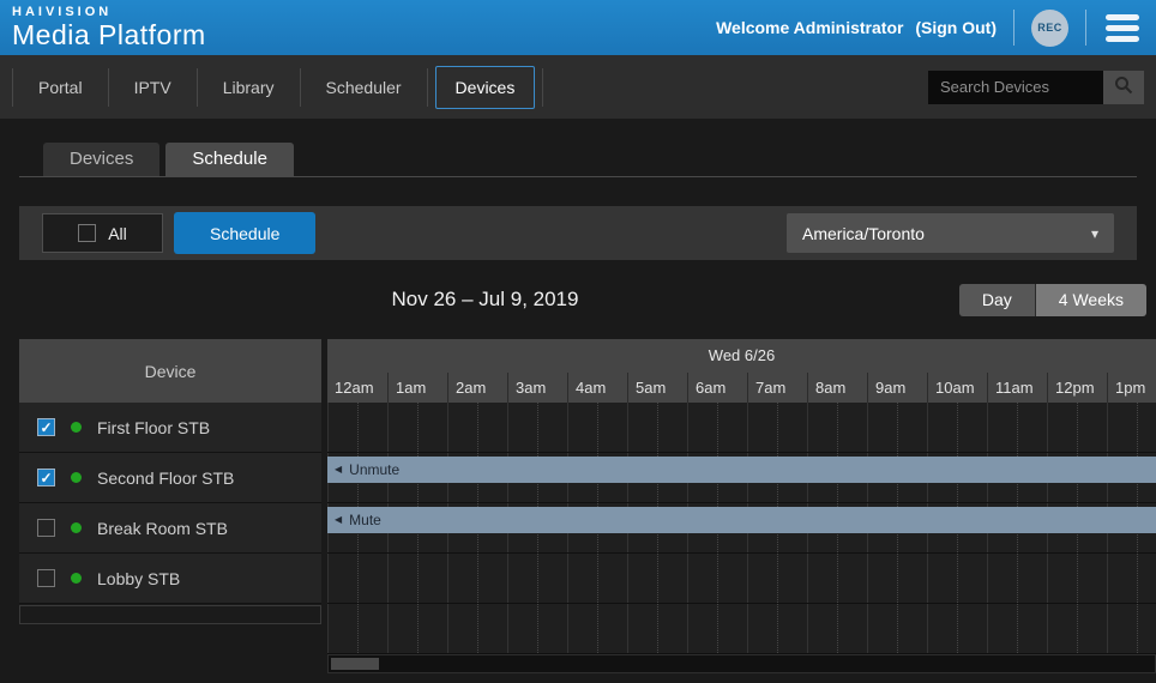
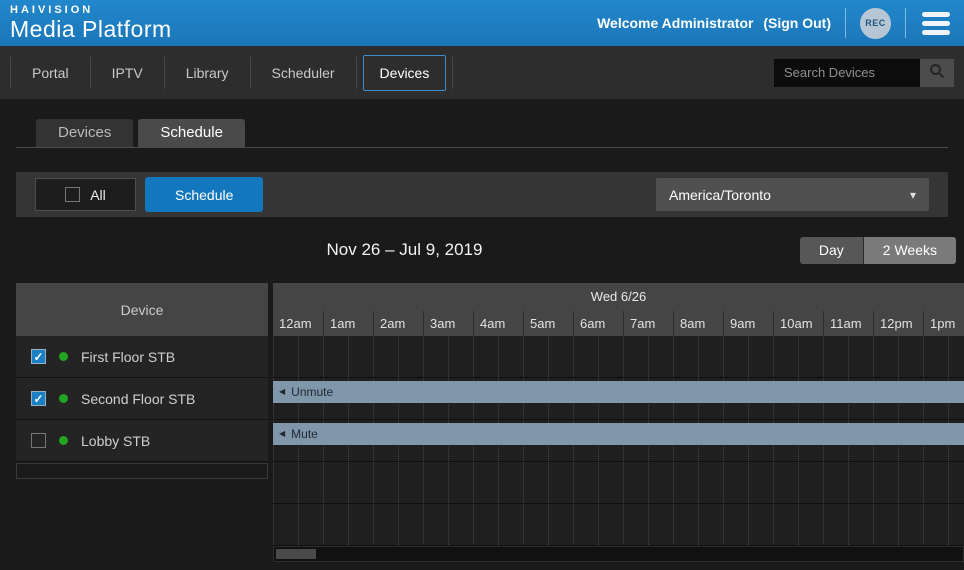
  HAIVISION
  Media Platform
  Welcome Administrator (Sign Out)
  REC
  Portal
  IPTV
  Library
  Scheduler
  Devices
  Search Devices
  Devices
  Schedule
  All
  Schedule
  America/Toronto
  ▾
  Nov 26 – Jul 9, 2019
  Day
- 4 Weeks
+ 2 Weeks
  Device
  ✓
  First Floor STB
  ✓
  Second Floor STB
- Break Room STB
  Lobby STB
  Wed 6/26
  12am
  1am
  2am
  3am
  4am
  5am
  6am
  7am
  8am
  9am
  10am
  11am
  12pm
  1pm
  ◀
  Unmute
  ◀
  Mute
